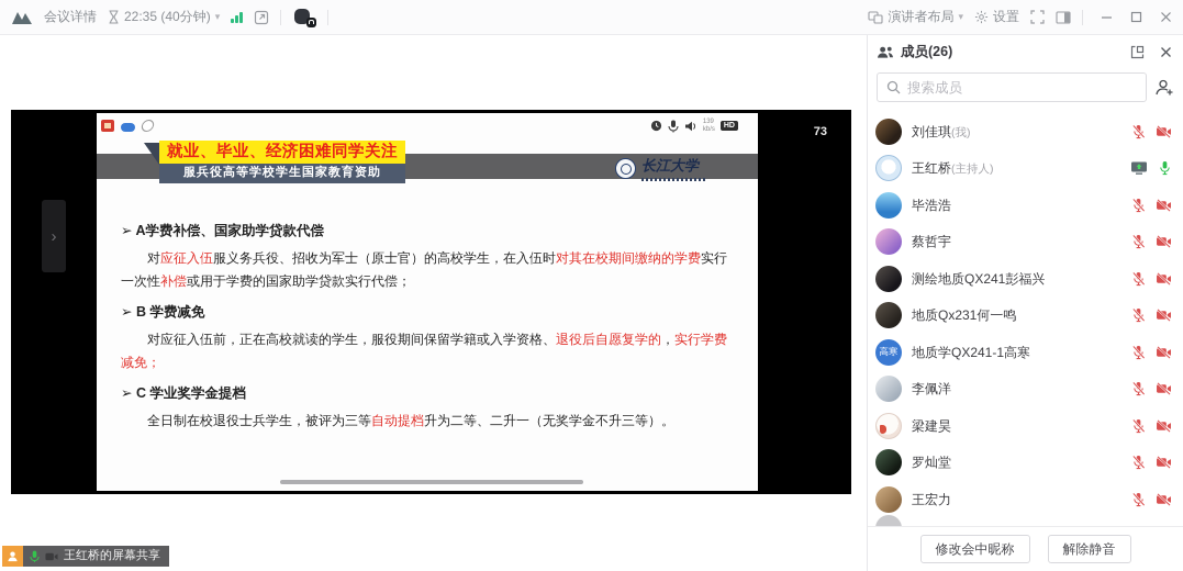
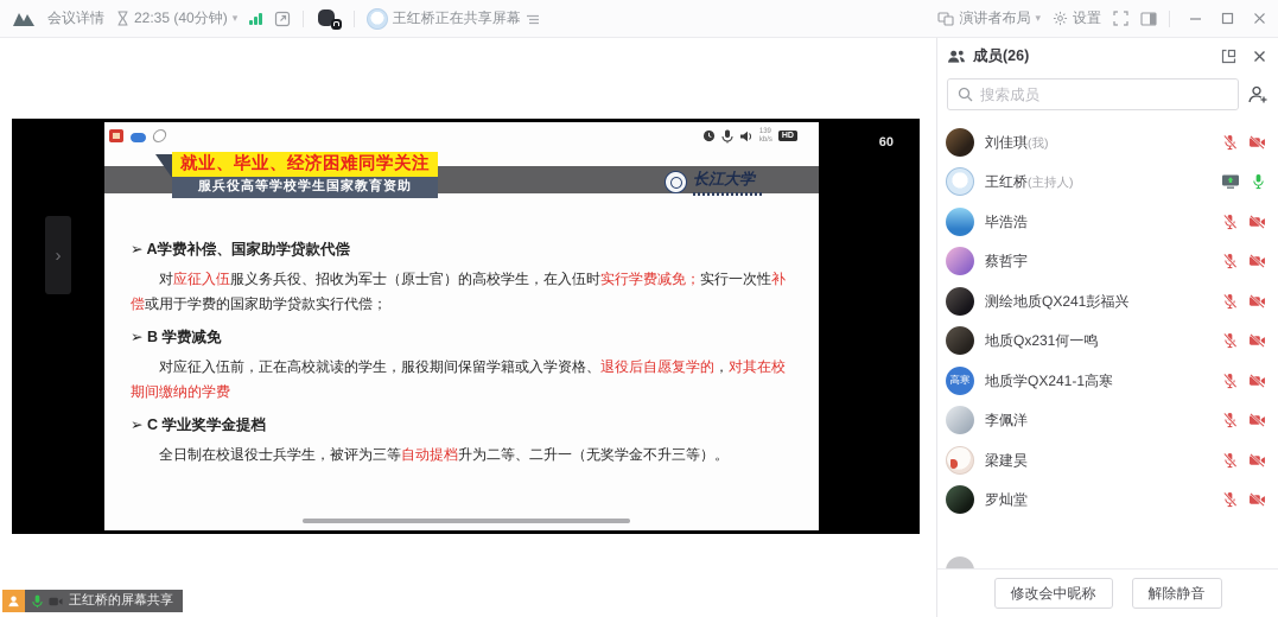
  会议详情
  22:35 (40分钟)
  ▾
+ 王红桥正在共享屏幕
  演讲者布局
  ▾
  设置
  ›
  就业、毕业、经济困难同学关注
  服兵役高等学校学生国家教育资助
  长江大学
  ➢ A学费补偿、国家助学贷款代偿
- 对应征入伍服义务兵役、招收为军士（原士官）的高校学生，在入伍时对其在校期间缴纳的学费实行一次性补偿或用于学费的国家助学贷款实行代偿；
+ 对应征入伍服义务兵役、招收为军士（原士官）的高校学生，在入伍时实行学费减免；实行一次性补偿或用于学费的国家助学贷款实行代偿；
  ➢ B 学费减免
- 对应征入伍前，正在高校就读的学生，服役期间保留学籍或入学资格、退役后自愿复学的，实行学费减免；
+ 对应征入伍前，正在高校就读的学生，服役期间保留学籍或入学资格、退役后自愿复学的，对其在校期间缴纳的学费
  ➢ C 学业奖学金提档
  全日制在校退役士兵学生，被评为三等自动提档升为二等、二升一（无奖学金不升三等）。
- 73
+ 60
  王红桥的屏幕共享
  成员(26)
  搜索成员
  刘佳琪(我)
  王红桥(主持人)
  毕浩浩
  蔡哲宇
  测绘地质QX241彭福兴
  地质Qx231何一鸣
  高寒
  地质学QX241-1高寒
  李佩洋
  梁建昊
  罗灿堂
- 王宏力
  修改会中昵称
  解除静音
